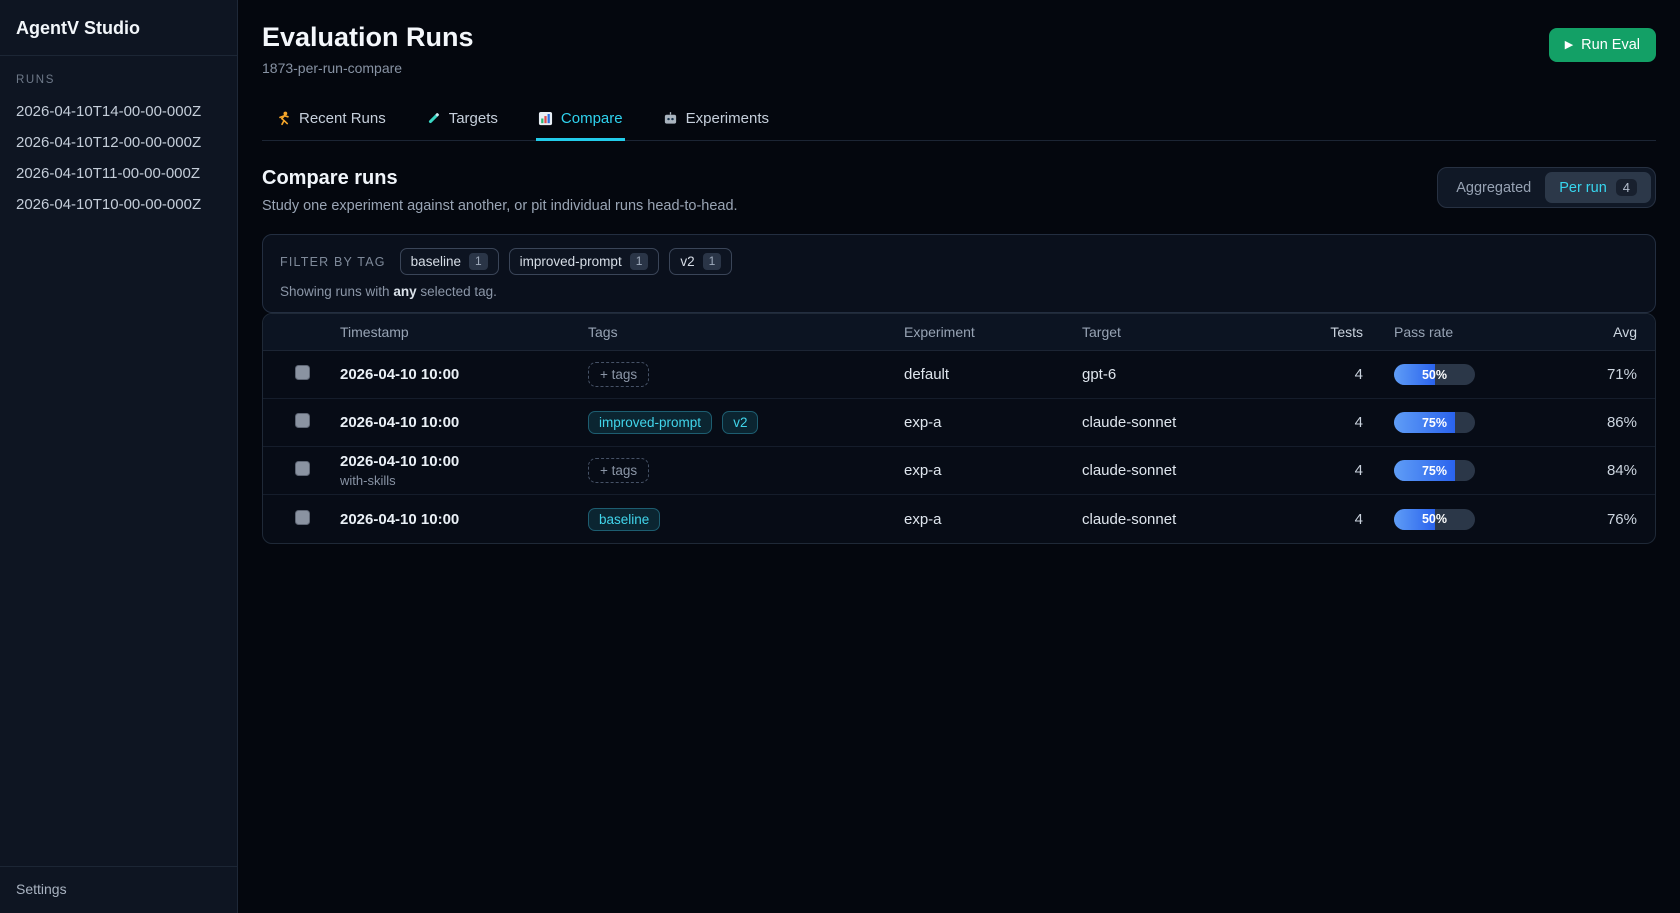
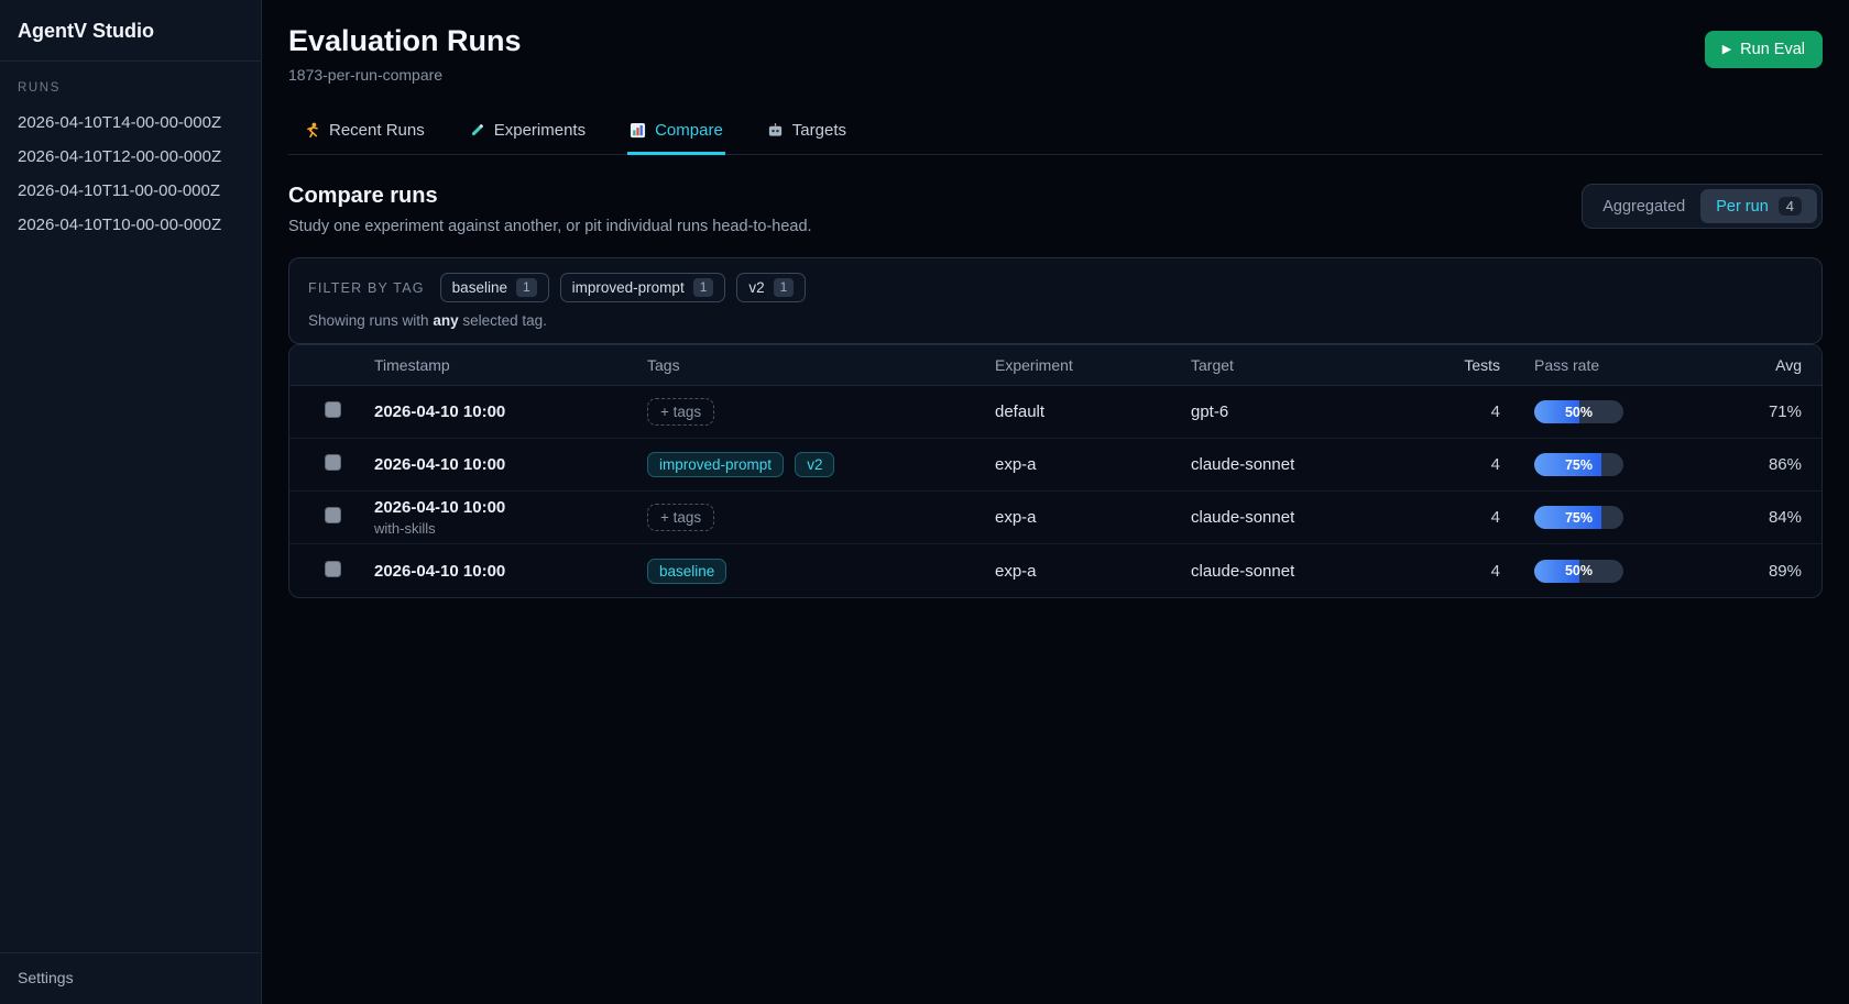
  AgentV Studio
  RUNS
  2026-04-10T14-00-00-000Z
  2026-04-10T12-00-00-000Z
  2026-04-10T11-00-00-000Z
  2026-04-10T10-00-00-000Z
  Settings
  Evaluation Runs
  1873-per-run-compare
  ▶
  Run Eval
  Recent Runs
- Targets
+ Experiments
  Compare
- Experiments
+ Targets
  Compare runs
  Study one experiment against another, or pit individual runs head-to-head.
  Aggregated
  Per run
  4
  FILTER BY TAG
  baseline
  1
  improved-prompt
  1
  v2
  1
  Showing runs with any selected tag.
  Timestamp
  Tags
  Experiment
  Target
  Tests
  Pass rate
  Avg
  2026-04-10 10:00
  + tags
  default
  gpt-6
  4
  50%
  71%
  2026-04-10 10:00
  improved-prompt v2
  exp-a
  claude-sonnet
  4
  75%
  86%
  2026-04-10 10:00
  with-skills
  + tags
  exp-a
  claude-sonnet
  4
  75%
  84%
  2026-04-10 10:00
  baseline
  exp-a
  claude-sonnet
  4
  50%
- 76%
+ 89%
